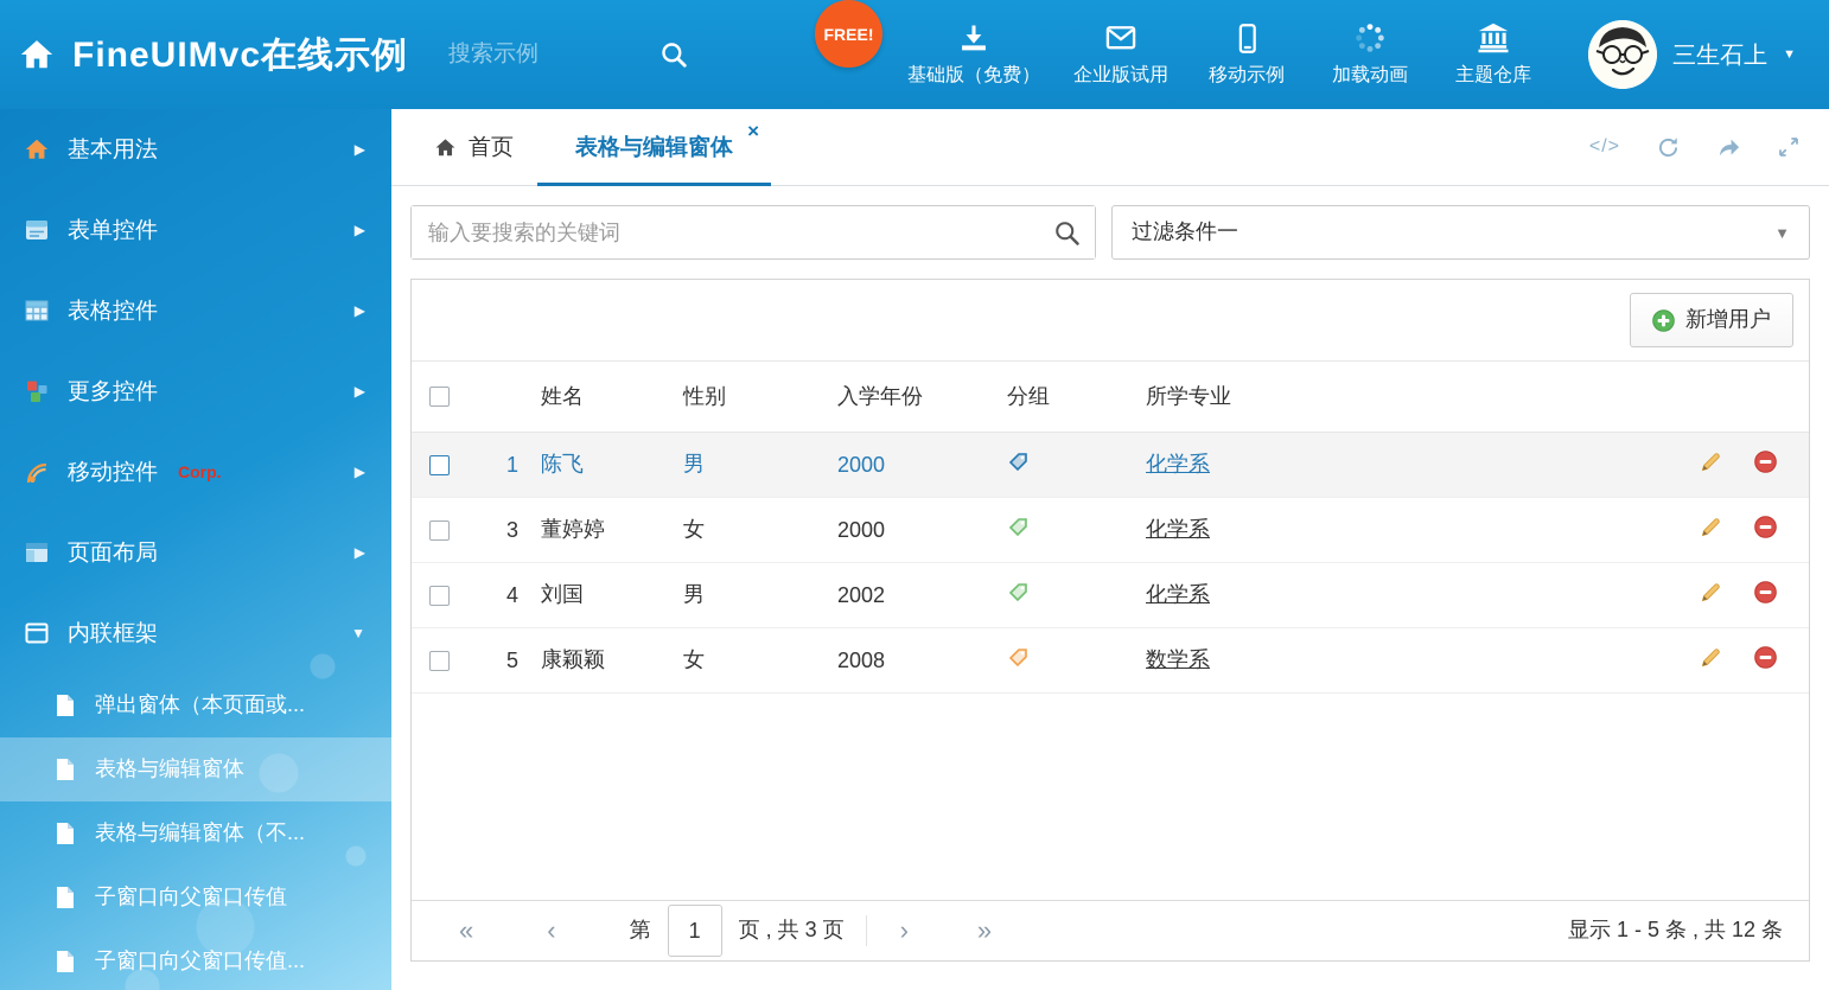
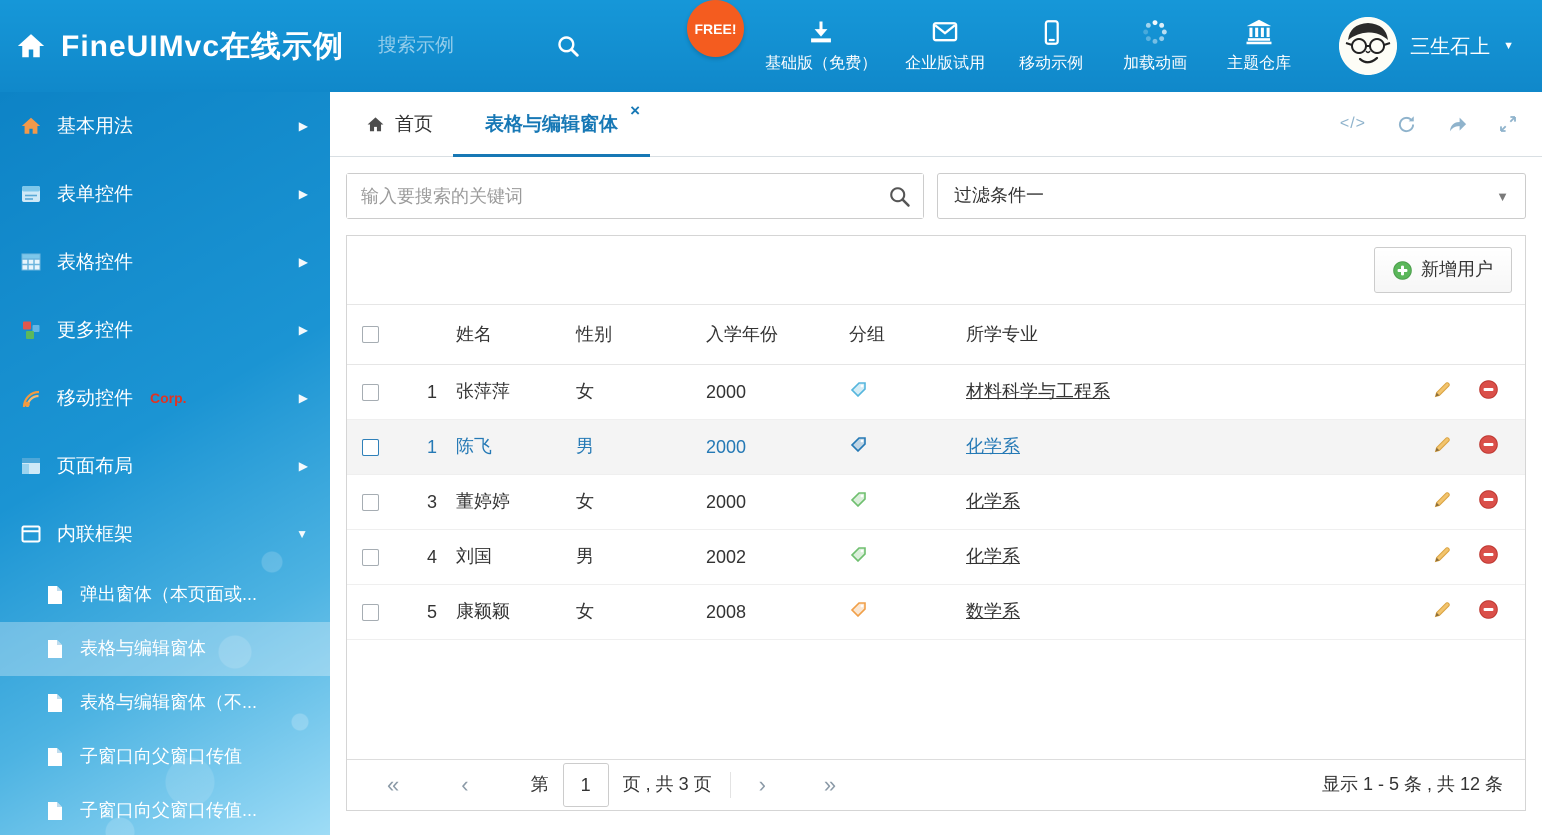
  FineUIMvc在线示例
  搜索示例
  FREE!
  基础版（免费）
  企业版试用
  移动示例
  加载动画
  主题仓库
  三生石上
  ▼
  基本用法
  ▶
  表单控件
  ▶
  表格控件
  ▶
  更多控件
  ▶
  移动控件
  Corp.
  ▶
  页面布局
  ▶
  内联框架
  ▼
  弹出窗体（本页面或...
  表格与编辑窗体
  表格与编辑窗体（不...
  子窗口向父窗口传值
  子窗口向父窗口传值...
  首页
  表格与编辑窗体
  ×
  </>
  输入要搜索的关键词
  过滤条件一
  ▼
  新增用户
  		姓名	性别	入学年份	分组	所学专业
+ 	1	张萍萍	女	2000		材料科学与工程系
  	1	陈飞	男	2000		化学系
  	3	董婷婷	女	2000		化学系
  	4	刘国	男	2002		化学系
  	5	康颖颖	女	2008		数学系
  «
  ‹
  第
  1
  页 , 共 3 页
  ›
  »
  显示 1 - 5 条 , 共 12 条
